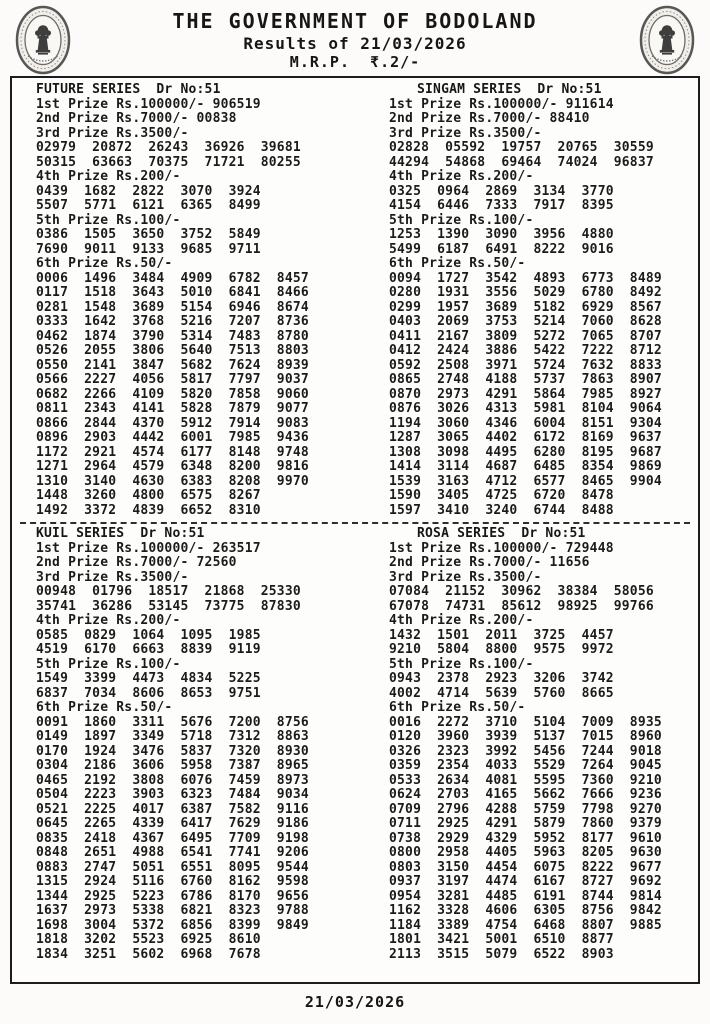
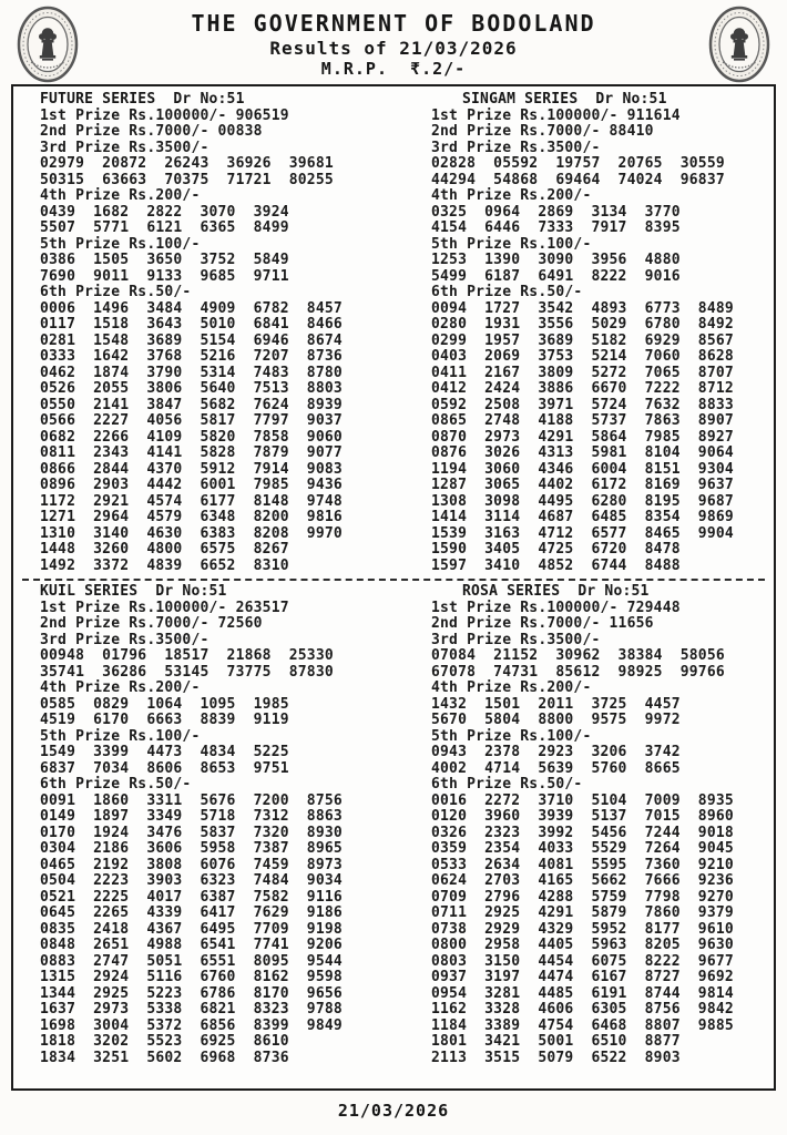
  THE GOVERNMENT OF BODOLAND
  Results of 21/03/2026
  M.R.P. ₹.2/-
  FUTURE SERIES Dr No:51
  1st Prize Rs.100000/- 906519
  2nd Prize Rs.7000/- 00838
  3rd Prize Rs.3500/-
  02979 20872 26243 36926 39681
  50315 63663 70375 71721 80255
  4th Prize Rs.200/-
  0439 1682 2822 3070 3924
  5507 5771 6121 6365 8499
  5th Prize Rs.100/-
  0386 1505 3650 3752 5849
  7690 9011 9133 9685 9711
  6th Prize Rs.50/-
  0006 1496 3484 4909 6782 8457
  0117 1518 3643 5010 6841 8466
  0281 1548 3689 5154 6946 8674
  0333 1642 3768 5216 7207 8736
  0462 1874 3790 5314 7483 8780
  0526 2055 3806 5640 7513 8803
  0550 2141 3847 5682 7624 8939
  0566 2227 4056 5817 7797 9037
  0682 2266 4109 5820 7858 9060
  0811 2343 4141 5828 7879 9077
  0866 2844 4370 5912 7914 9083
  0896 2903 4442 6001 7985 9436
  1172 2921 4574 6177 8148 9748
  1271 2964 4579 6348 8200 9816
  1310 3140 4630 6383 8208 9970
  1448 3260 4800 6575 8267
  1492 3372 4839 6652 8310
  SINGAM SERIES Dr No:51
  1st Prize Rs.100000/- 911614
  2nd Prize Rs.7000/- 88410
  3rd Prize Rs.3500/-
  02828 05592 19757 20765 30559
  44294 54868 69464 74024 96837
  4th Prize Rs.200/-
  0325 0964 2869 3134 3770
  4154 6446 7333 7917 8395
  5th Prize Rs.100/-
  1253 1390 3090 3956 4880
  5499 6187 6491 8222 9016
  6th Prize Rs.50/-
  0094 1727 3542 4893 6773 8489
  0280 1931 3556 5029 6780 8492
  0299 1957 3689 5182 6929 8567
  0403 2069 3753 5214 7060 8628
  0411 2167 3809 5272 7065 8707
- 0412 2424 3886 5422 7222 8712
+ 0412 2424 3886 6670 7222 8712
  0592 2508 3971 5724 7632 8833
  0865 2748 4188 5737 7863 8907
  0870 2973 4291 5864 7985 8927
  0876 3026 4313 5981 8104 9064
  1194 3060 4346 6004 8151 9304
  1287 3065 4402 6172 8169 9637
  1308 3098 4495 6280 8195 9687
  1414 3114 4687 6485 8354 9869
  1539 3163 4712 6577 8465 9904
  1590 3405 4725 6720 8478
- 1597 3410 3240 6744 8488
+ 1597 3410 4852 6744 8488
  KUIL SERIES Dr No:51
  1st Prize Rs.100000/- 263517
  2nd Prize Rs.7000/- 72560
  3rd Prize Rs.3500/-
  00948 01796 18517 21868 25330
  35741 36286 53145 73775 87830
  4th Prize Rs.200/-
  0585 0829 1064 1095 1985
  4519 6170 6663 8839 9119
  5th Prize Rs.100/-
  1549 3399 4473 4834 5225
  6837 7034 8606 8653 9751
  6th Prize Rs.50/-
  0091 1860 3311 5676 7200 8756
  0149 1897 3349 5718 7312 8863
  0170 1924 3476 5837 7320 8930
  0304 2186 3606 5958 7387 8965
  0465 2192 3808 6076 7459 8973
  0504 2223 3903 6323 7484 9034
  0521 2225 4017 6387 7582 9116
  0645 2265 4339 6417 7629 9186
  0835 2418 4367 6495 7709 9198
  0848 2651 4988 6541 7741 9206
  0883 2747 5051 6551 8095 9544
  1315 2924 5116 6760 8162 9598
  1344 2925 5223 6786 8170 9656
  1637 2973 5338 6821 8323 9788
  1698 3004 5372 6856 8399 9849
  1818 3202 5523 6925 8610
- 1834 3251 5602 6968 7678
+ 1834 3251 5602 6968 8736
  ROSA SERIES Dr No:51
  1st Prize Rs.100000/- 729448
  2nd Prize Rs.7000/- 11656
  3rd Prize Rs.3500/-
  07084 21152 30962 38384 58056
  67078 74731 85612 98925 99766
  4th Prize Rs.200/-
  1432 1501 2011 3725 4457
- 9210 5804 8800 9575 9972
+ 5670 5804 8800 9575 9972
  5th Prize Rs.100/-
  0943 2378 2923 3206 3742
  4002 4714 5639 5760 8665
  6th Prize Rs.50/-
  0016 2272 3710 5104 7009 8935
  0120 3960 3939 5137 7015 8960
  0326 2323 3992 5456 7244 9018
  0359 2354 4033 5529 7264 9045
  0533 2634 4081 5595 7360 9210
  0624 2703 4165 5662 7666 9236
  0709 2796 4288 5759 7798 9270
  0711 2925 4291 5879 7860 9379
  0738 2929 4329 5952 8177 9610
  0800 2958 4405 5963 8205 9630
  0803 3150 4454 6075 8222 9677
  0937 3197 4474 6167 8727 9692
  0954 3281 4485 6191 8744 9814
  1162 3328 4606 6305 8756 9842
  1184 3389 4754 6468 8807 9885
  1801 3421 5001 6510 8877
  2113 3515 5079 6522 8903
  21/03/2026
